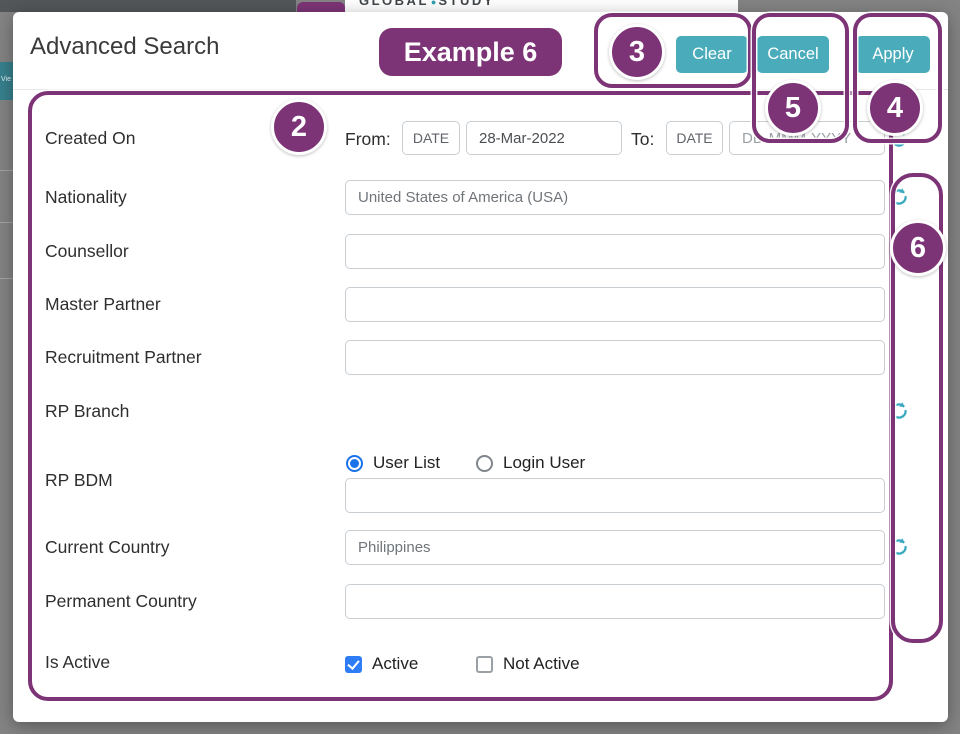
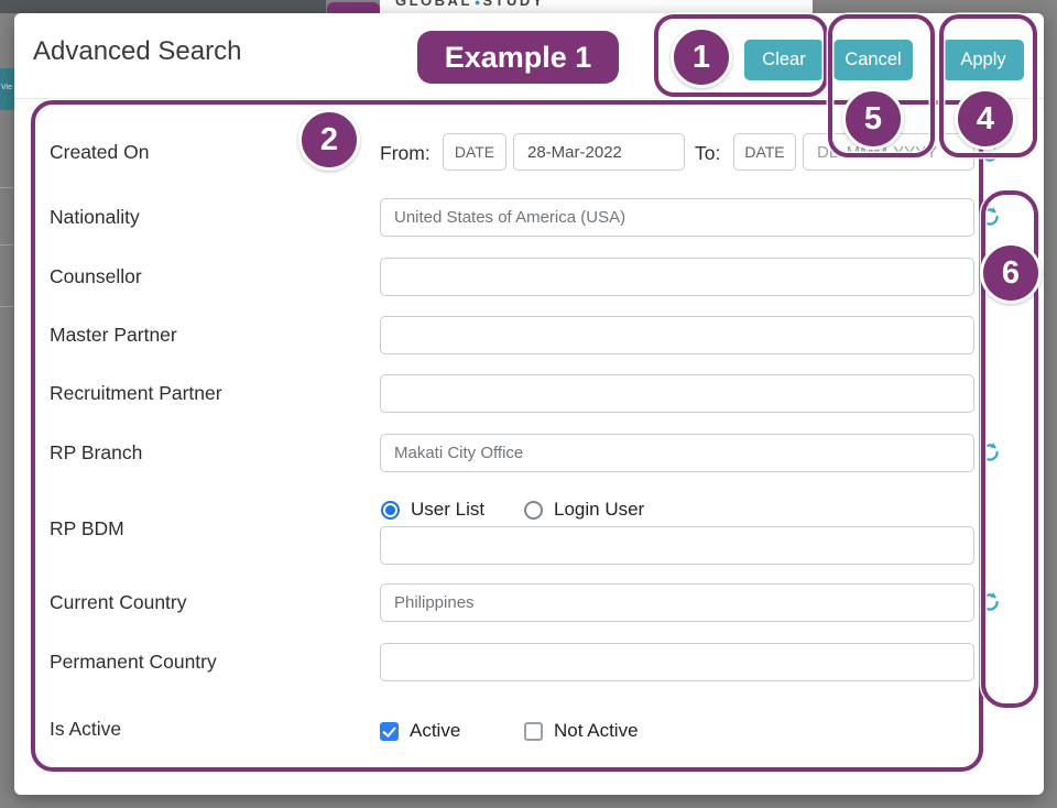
  GLOBAL ● STUDY
  Advanced Search
- Example 6
+ Example 1
  Clear
  Cancel
  Apply
  Created On
  Nationality
  Counsellor
  Master Partner
  Recruitment Partner
  RP Branch
  RP BDM
  Current Country
  Permanent Country
  Is Active
  From:
  DATE
  28-Mar-2022
  To:
  DATE
  DD-MMM-YYYY
  United States of America (USA)
+ Makati City Office
  User List
  Login User
  Philippines
  Active
  Not Active
  2
- 3
+ 1
  5
  4
  6
